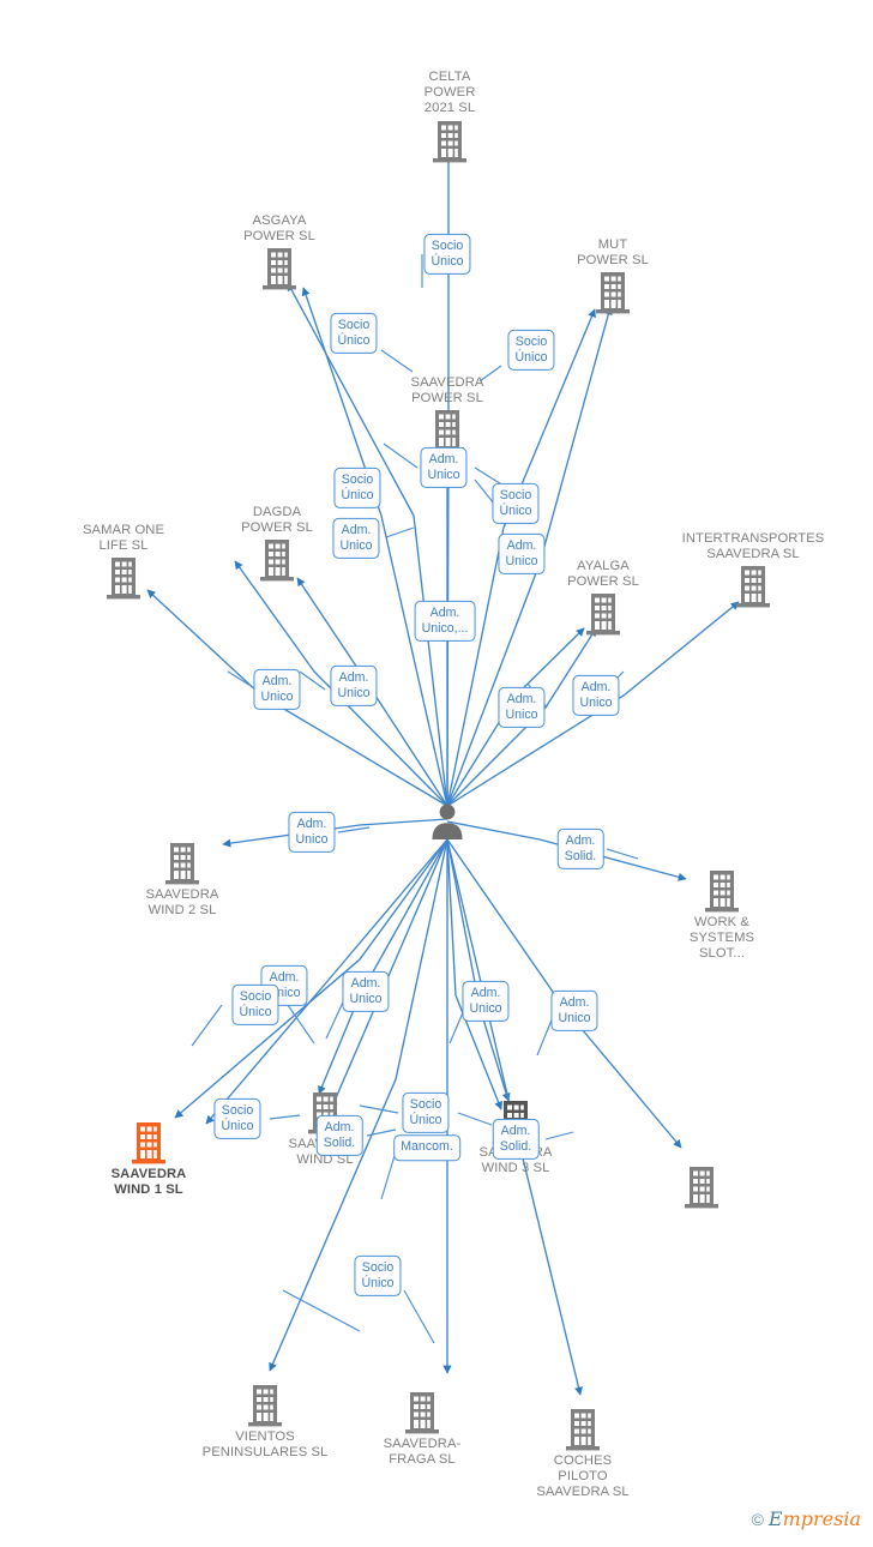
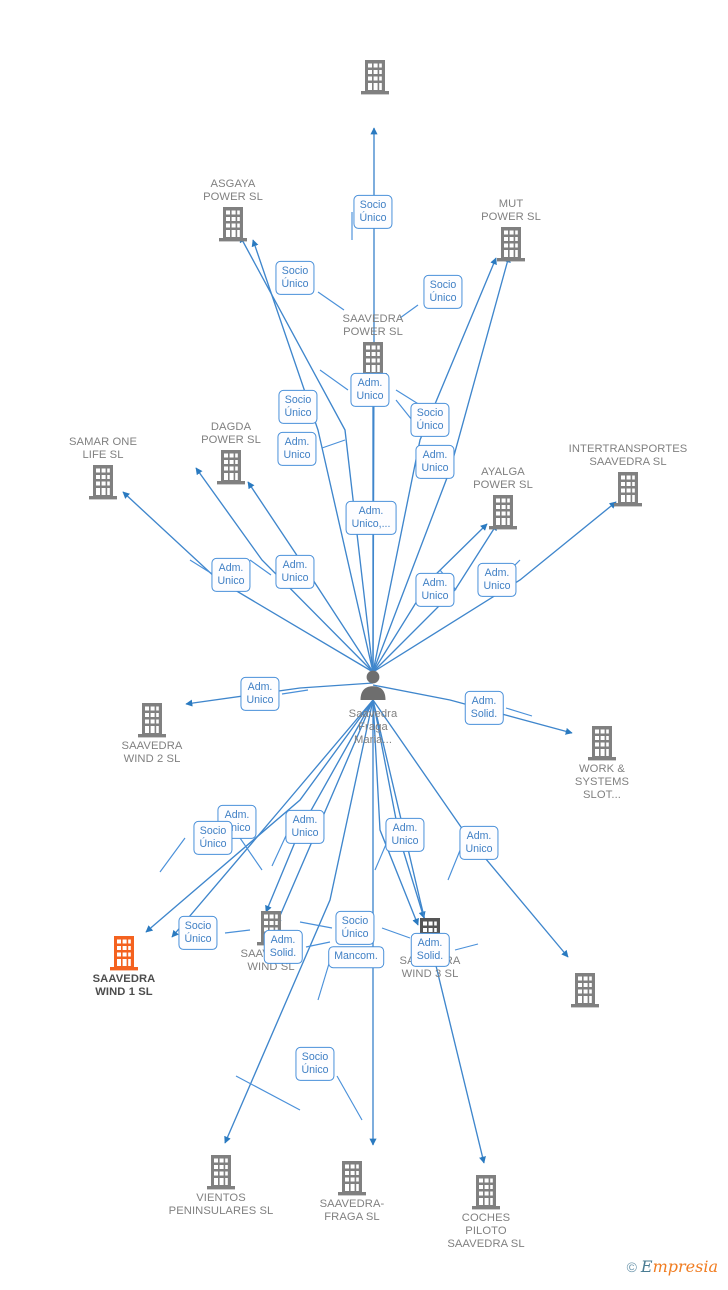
- CELTA
- POWER
- 2021 SL
  ASGAYA
  POWER SL
  MUT
  POWER SL
  SAAVEDRA
  POWER SL
  DAGDA
  POWER SL
  SAMAR ONE
  LIFE SL
  AYALGA
  POWER SL
  INTERTRANSPORTES
  SAAVEDRA SL
+ Saavedra
+ Fraga
+ Maria...
  SAAVEDRA
  WIND 2 SL
  WORK &
  SYSTEMS
  SLOT...
  SAAVEDRA
  WIND 1 SL
  WIND SL
  WIND 3 SL
  VIENTOS
  PENINSULARES SL
  SAAVEDRA-
  FRAGA SL
  COCHES
  PILOTO
  SAAVEDRA SL
  Socio
  Único
  Socio
  Único
  Socio
  Único
  Adm.
  Unico
  Socio
  Único
  Adm.
  Unico
  Socio
  Único
  Adm.
  Unico
  Adm.
  Unico,...
  Adm.
  Unico
  Adm.
  Unico
  Adm.
  Unico
  Adm.
  Unico
  Adm.
  Unico
  Adm.
  Solid.
  Adm.
  nico
  Socio
  Único
  Adm.
  Unico
  Adm.
  Unico
  Adm.
  Unico
  Socio
  Único
  Adm.
  Solid.
  Socio
  Único
  Mancom.
  Adm.
  Solid.
  Socio
  Único
  ©
  Empresia
